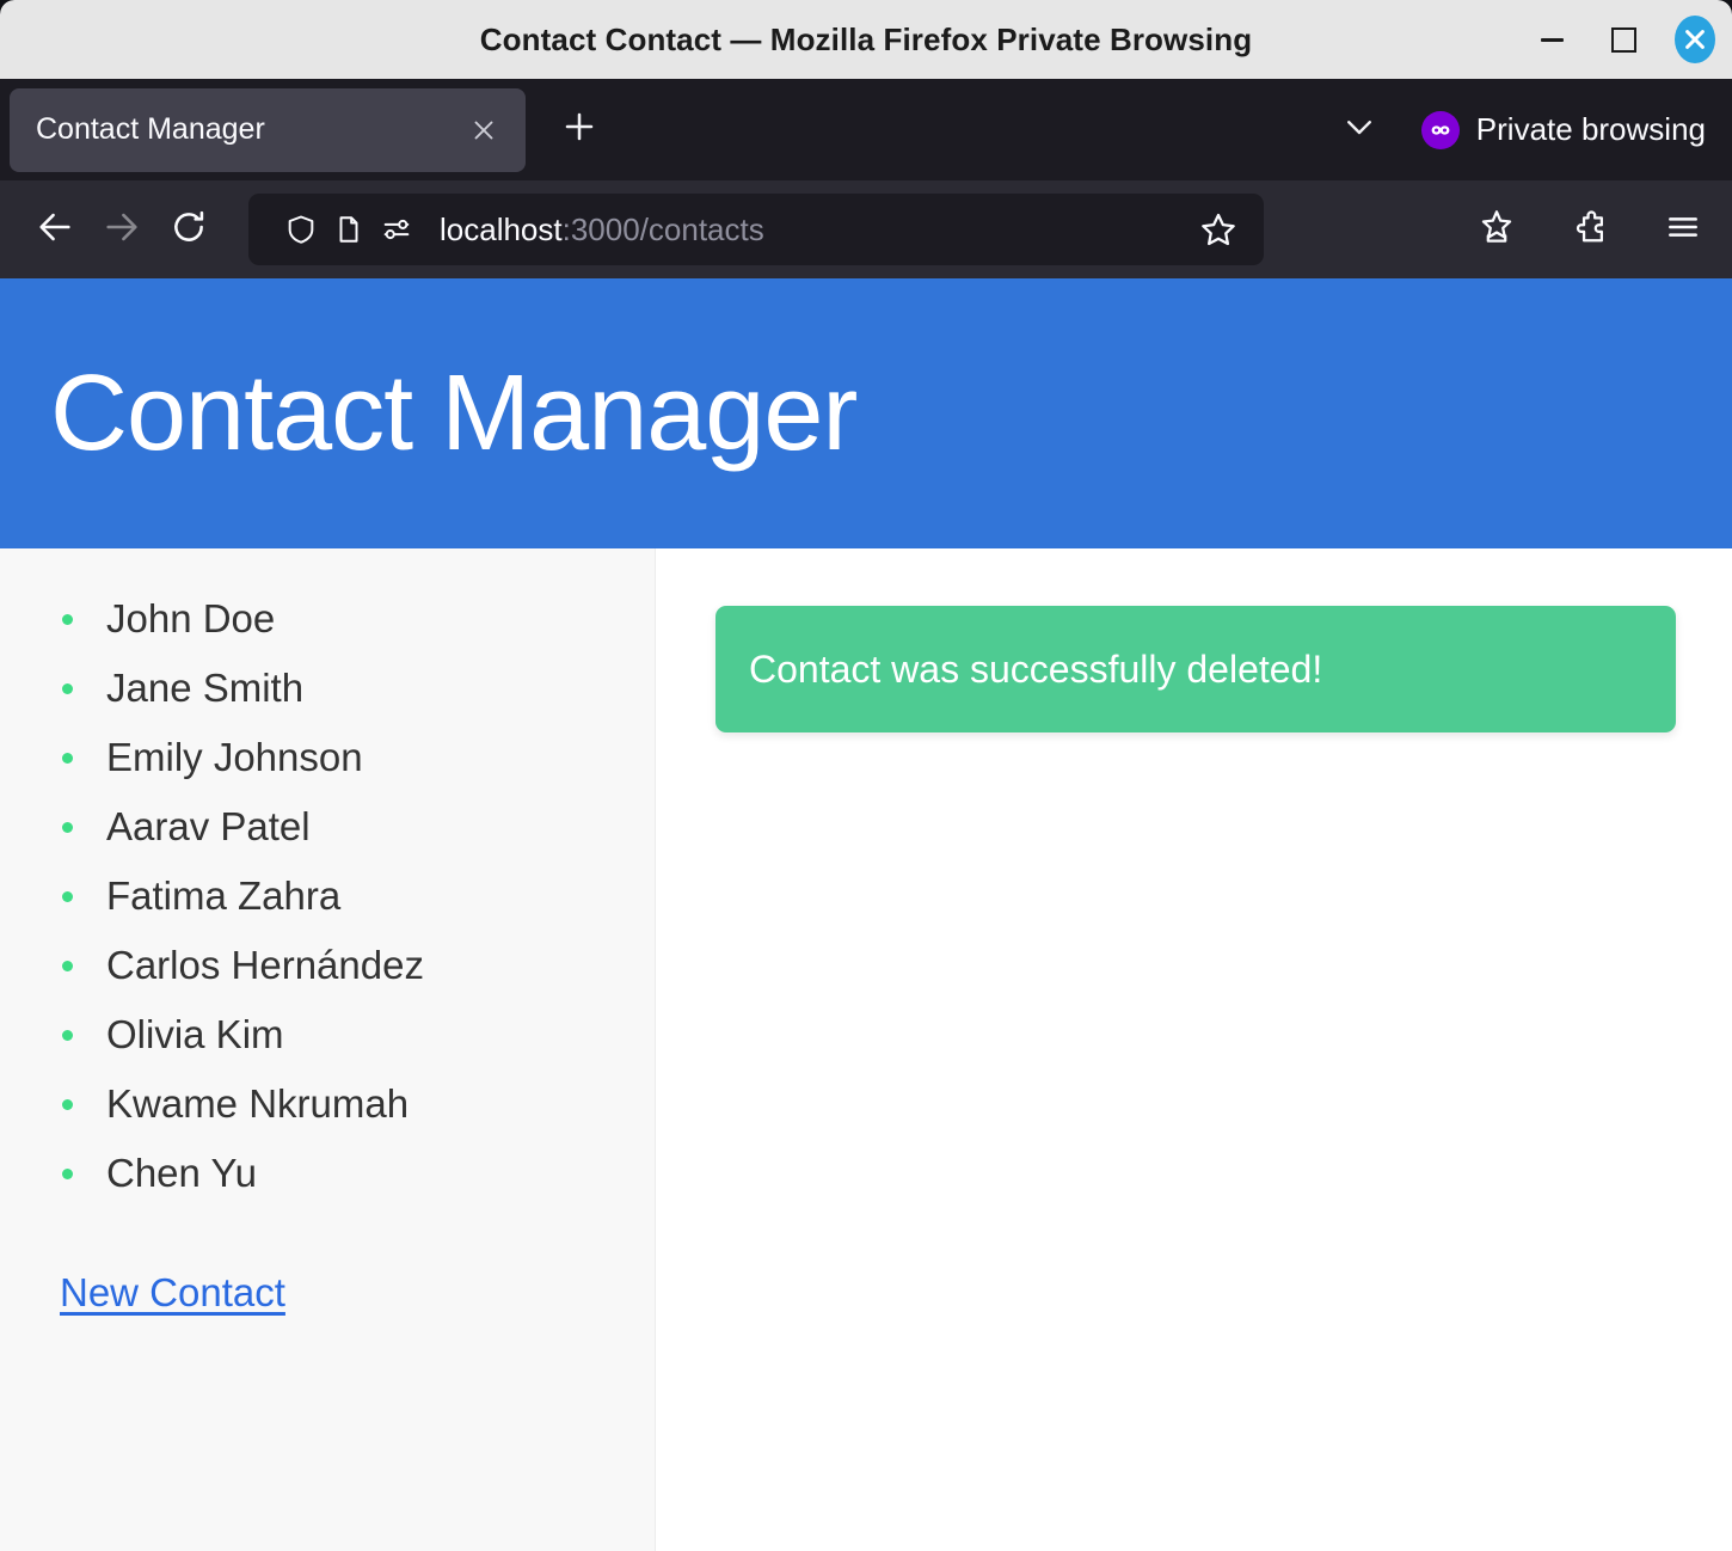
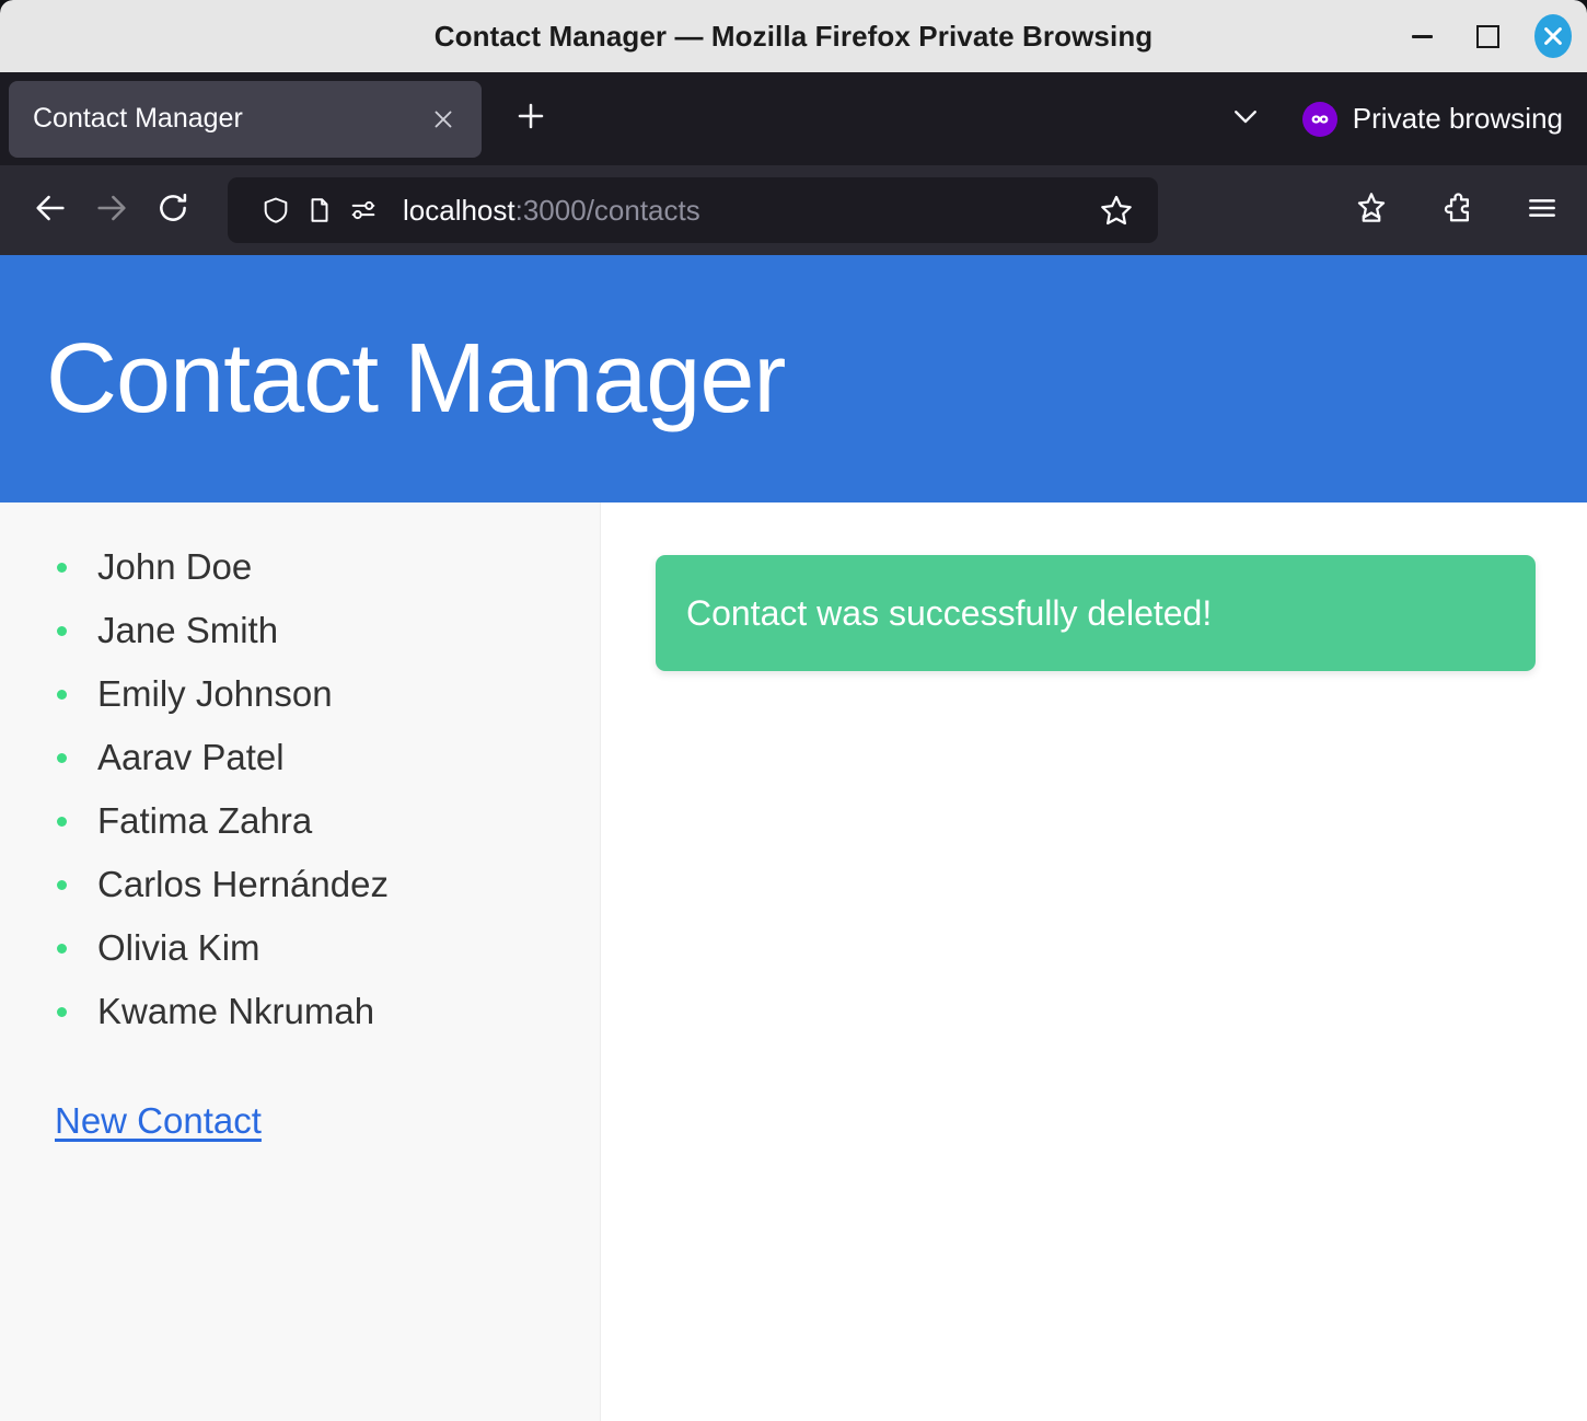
- Contact Contact — Mozilla Firefox Private Browsing
+ Contact Manager — Mozilla Firefox Private Browsing
  Contact Manager
  Private browsing
  localhost:3000/contacts
  Contact Manager
  John Doe
  Jane Smith
  Emily Johnson
  Aarav Patel
  Fatima Zahra
  Carlos Hernández
  Olivia Kim
  Kwame Nkrumah
- Chen Yu
  New Contact
  Contact was successfully deleted!
